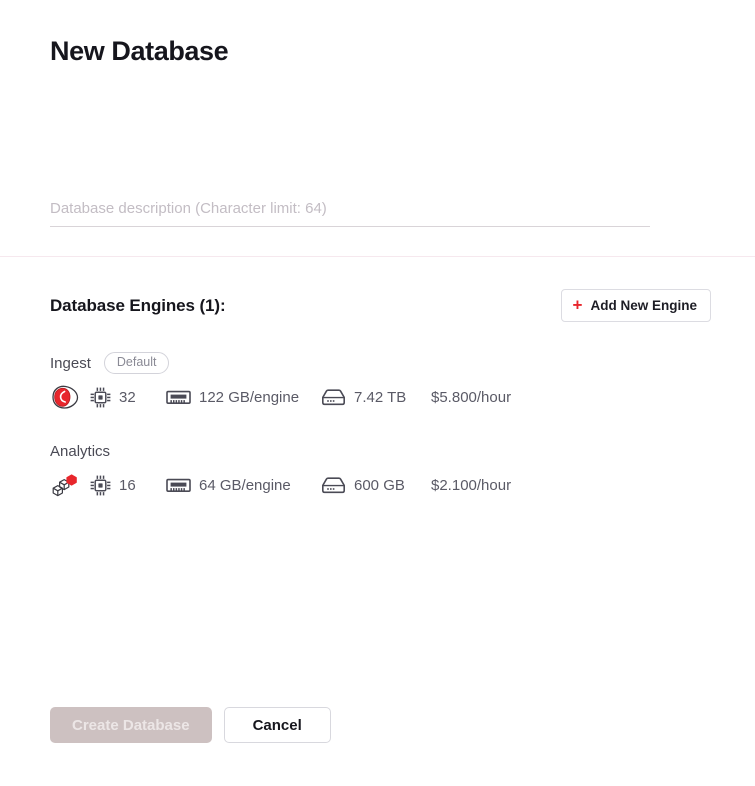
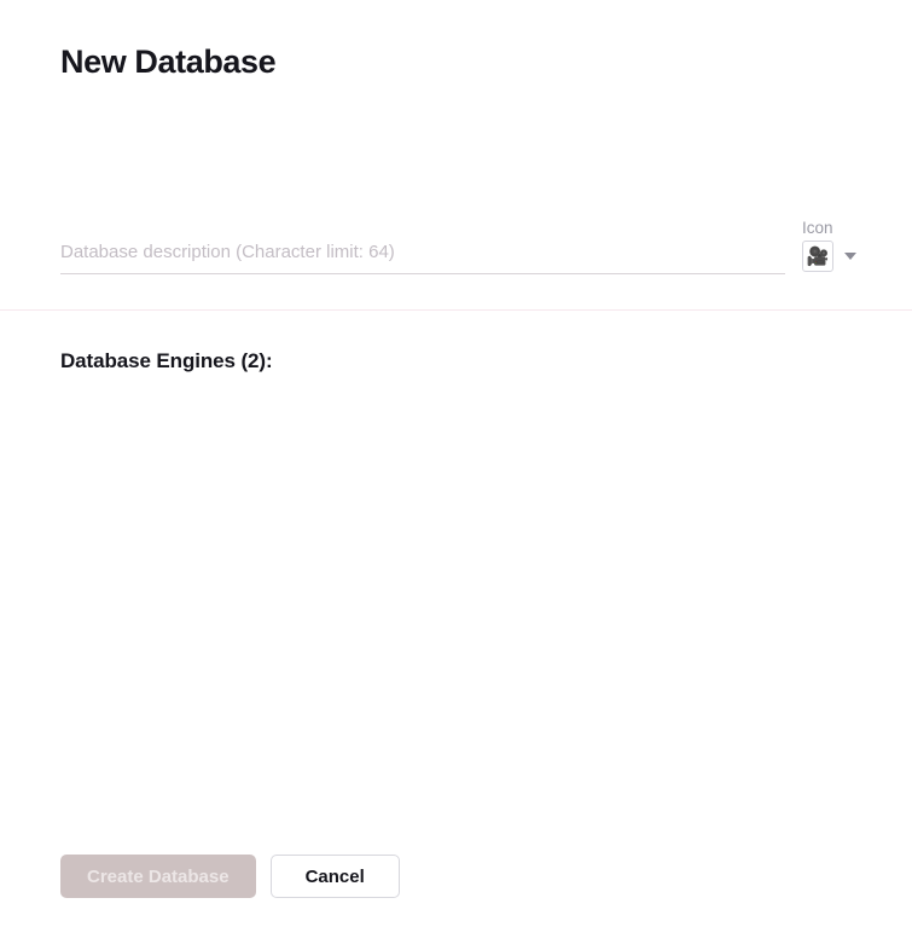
  New Database
  Database description (Character limit: 64)
+ Icon
+ 🎥
- Database Engines (1):
+ Database Engines (2):
- +
- Add New Engine
- Ingest
- Default
- 32
- 122 GB/engine
- 7.42 TB
- $5.800/hour
- Analytics
- 16
- 64 GB/engine
- 600 GB
- $2.100/hour
  Create Database
  Cancel
